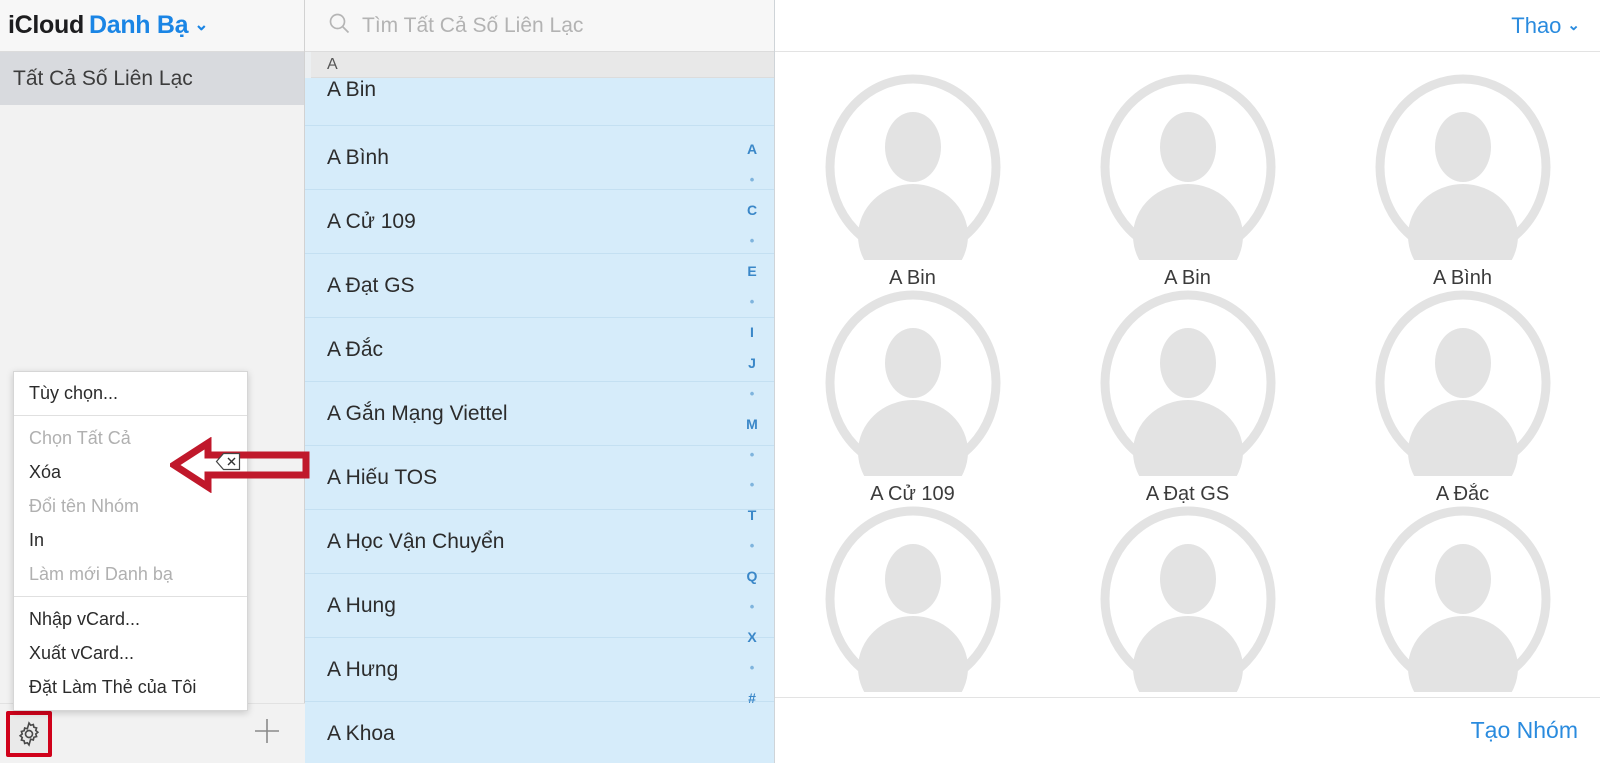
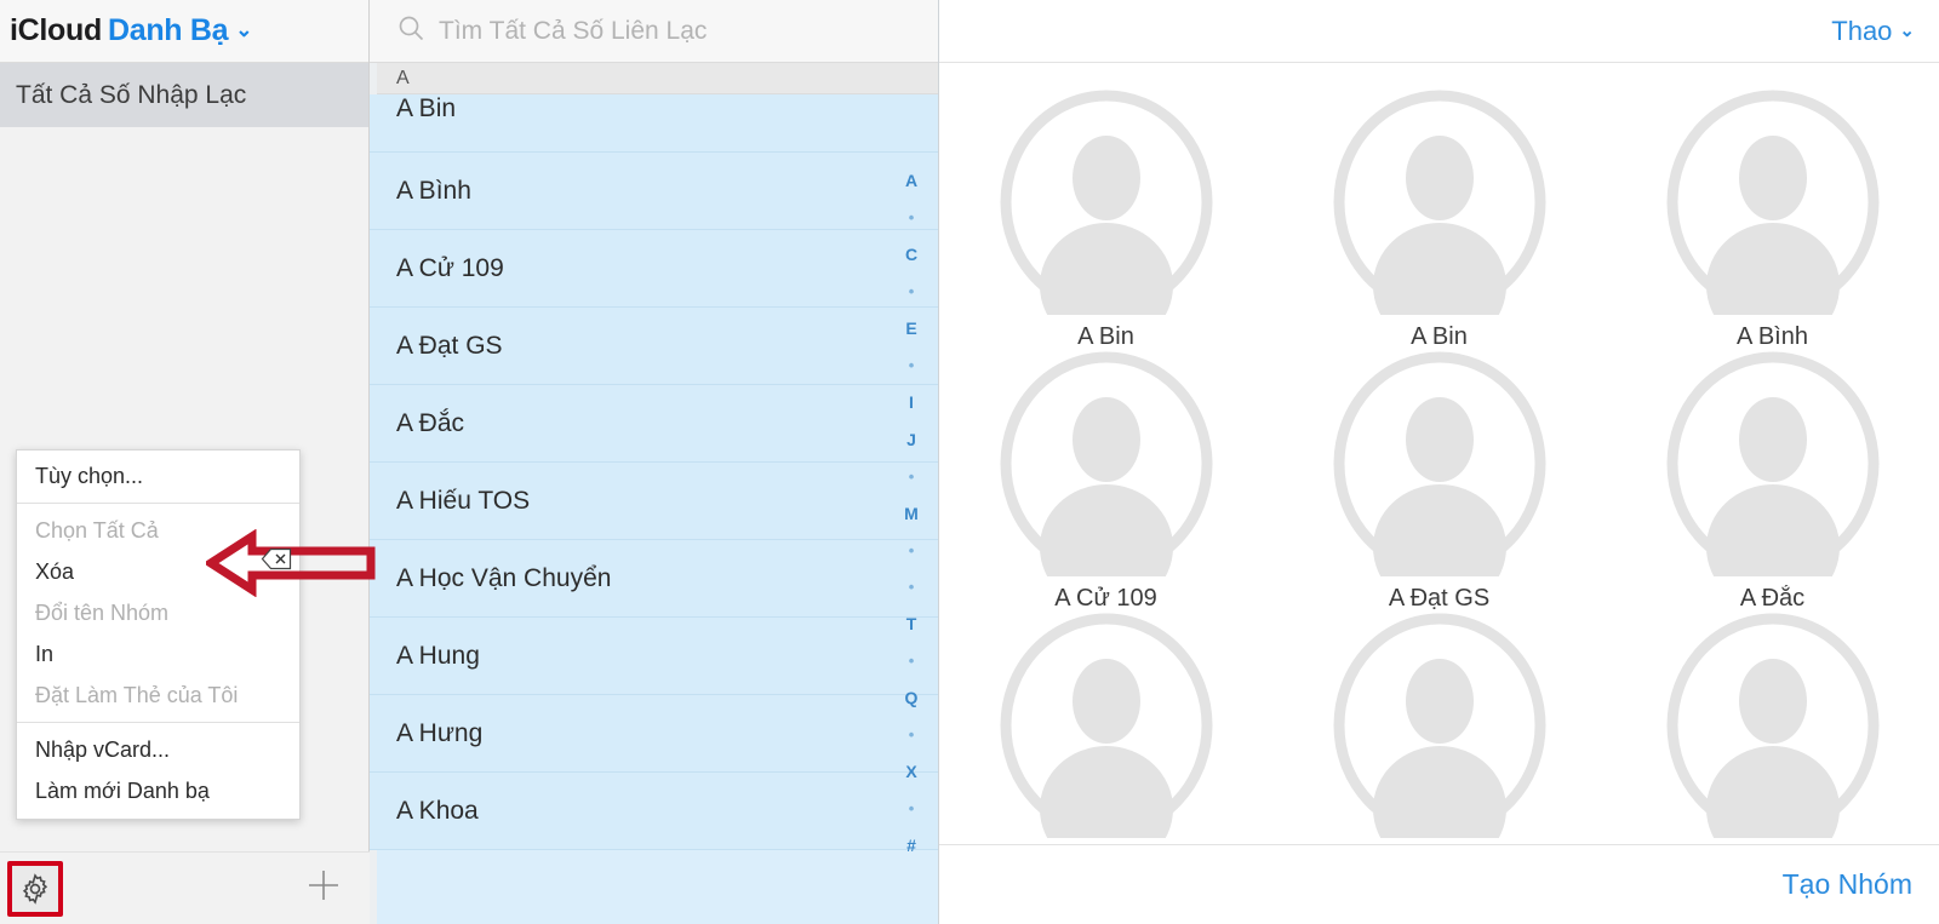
  iCloud Danh Bạ ⌄
- Tất Cả Số Liên Lạc
+ Tất Cả Số Nhập Lạc
  Tùy chọn...
  Chọn Tất Cả
  Xóa
  Đổi tên Nhóm
  In
- Làm mới Danh bạ
+ Đặt Làm Thẻ của Tôi
  Nhập vCard...
- Xuất vCard...
- Đặt Làm Thẻ của Tôi
+ Làm mới Danh bạ
  Tìm Tất Cả Số Liên Lạc
  A
  A Bin
  A Bình
  A Cử 109
  A Đạt GS
  A Đắc
- A Gắn Mạng Viettel
  A Hiếu TOS
  A Học Vận Chuyển
  A Hung
  A Hưng
  A Khoa
  A
  •
  C
  •
  E
  •
  I
  J
  •
  M
  •
  •
  T
  •
  Q
  •
  X
  •
  #
  Thao
  ⌄
  A Bin
  A Bin
  A Bình
  A Cử 109
  A Đạt GS
  A Đắc
  Tạo Nhóm
